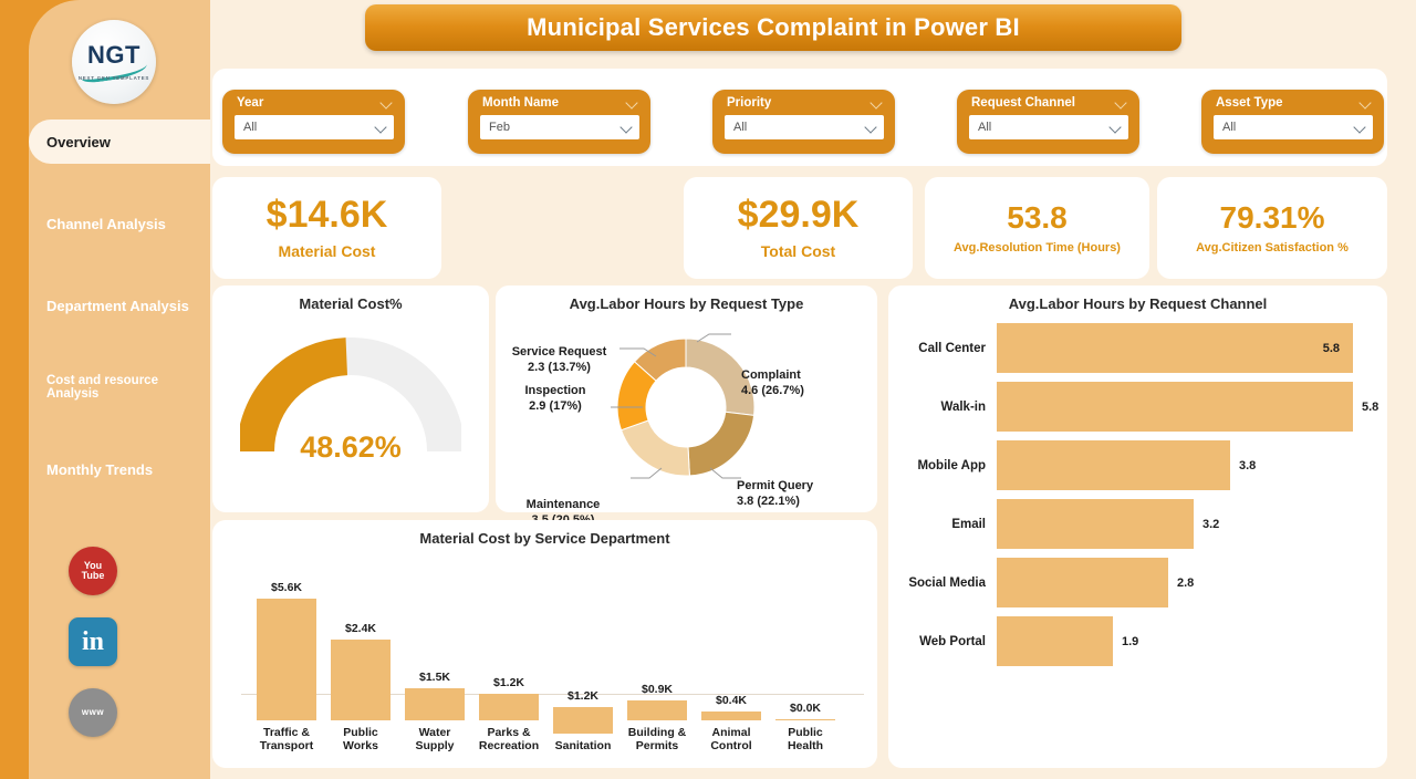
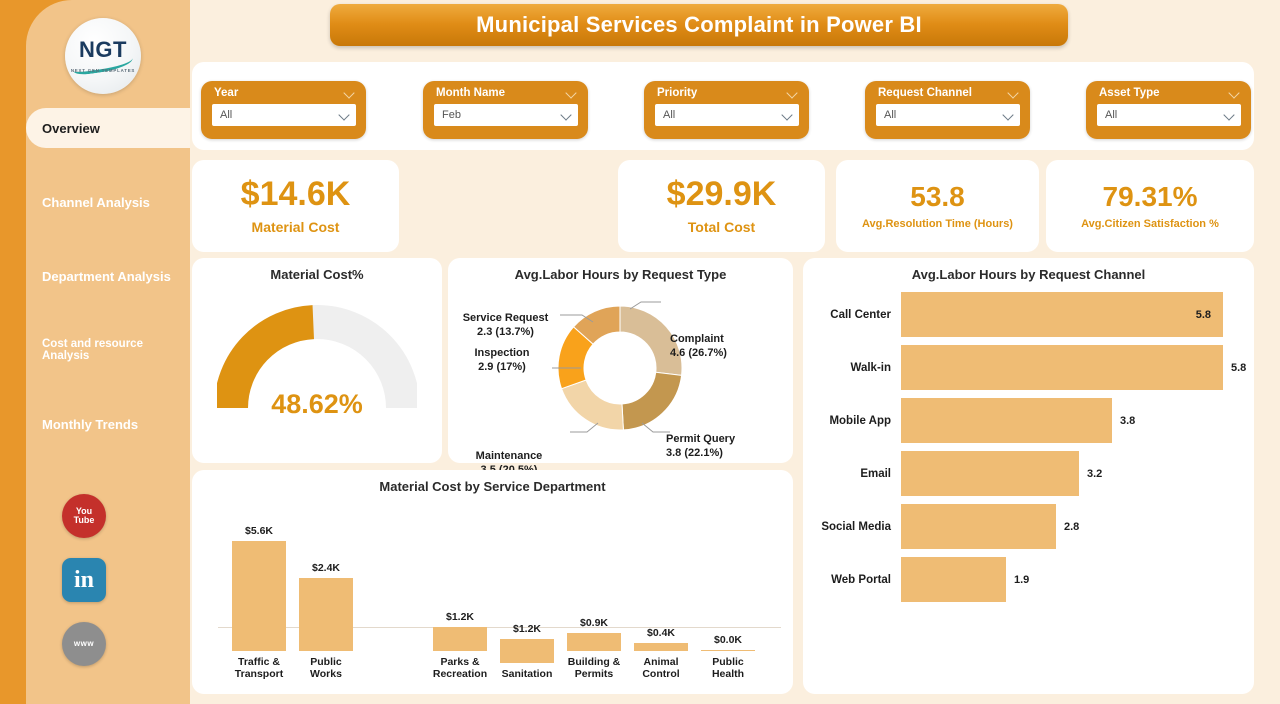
  NGT
  Overview
  Channel Analysis
  Department Analysis
  Cost and resource Analysis
  Monthly Trends
  You
  Tube
  in
  www
  Municipal Services Complaint in Power BI
  Year
  All
  Month Name
  Feb
  Priority
  All
  Request Channel
  All
  Asset Type
  All
  $14.6K
  Material Cost
  $29.9K
  Total Cost
  53.8
  Avg.Resolution Time (Hours)
  79.31%
  Avg.Citizen Satisfaction %
  Material Cost%
  48.62%
  Avg.Labor Hours by Request Type
  Complaint
  4.6 (26.7%)
  Permit Query
  3.8 (22.1%)
  Maintenance
  Inspection
  2.9 (17%)
  Service Request
  2.3 (13.7%)
  Material Cost by Service Department
  $5.6K
  Traffic &
  Transport
  $2.4K
  Public
  Works
- $1.5K
- Water
- Supply
  $1.2K
  Parks &
  Recreation
  $1.2K
  Sanitation
  $0.9K
  Building &
  Permits
  $0.4K
  Animal
  Control
  $0.0K
  Public
  Health
  Avg.Labor Hours by Request Channel
  Call Center
  5.8
  Walk-in
  5.8
  Mobile App
  3.8
  Email
  3.2
  Social Media
  2.8
  Web Portal
  1.9
